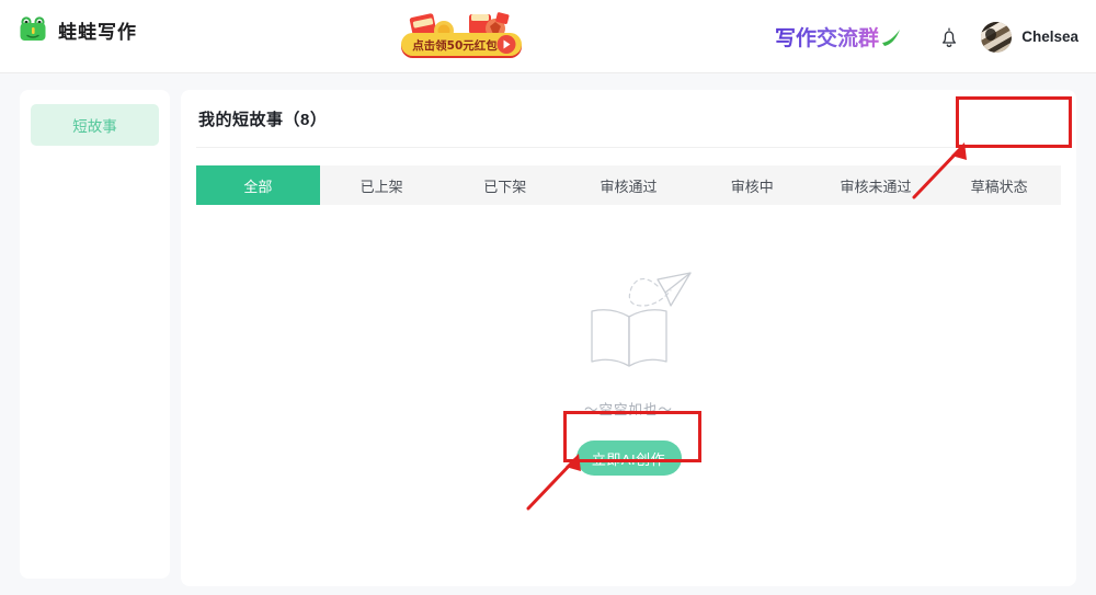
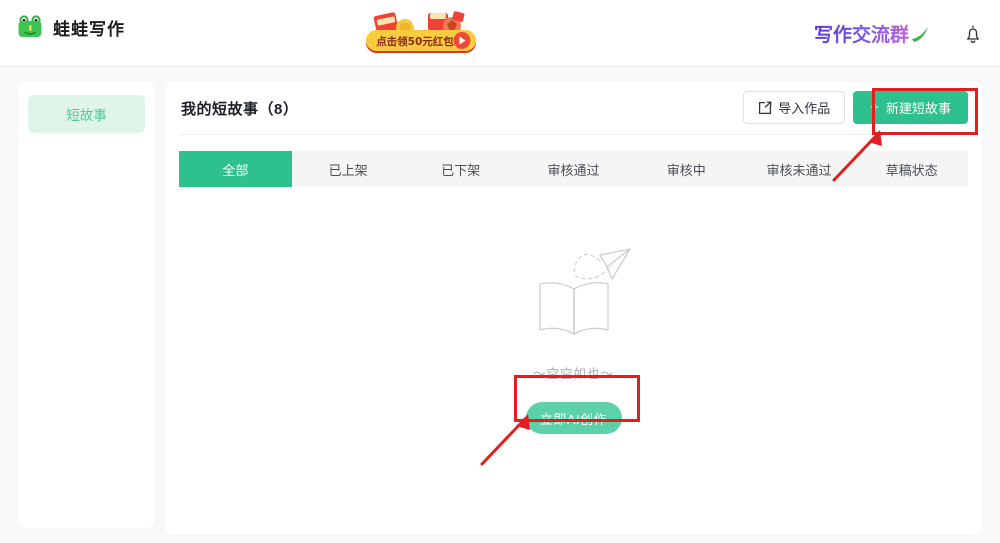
  蛙蛙写作
  点击领50元红包
  写作交流群
- Chelsea
  短故事
  我的短故事（8）
+ 导入作品
+ +
+ 新建短故事
  全部
  已上架
  已下架
  审核通过
  审核中
  审核未通过
  草稿状态
  ～空空如也～
  立即AI创作
